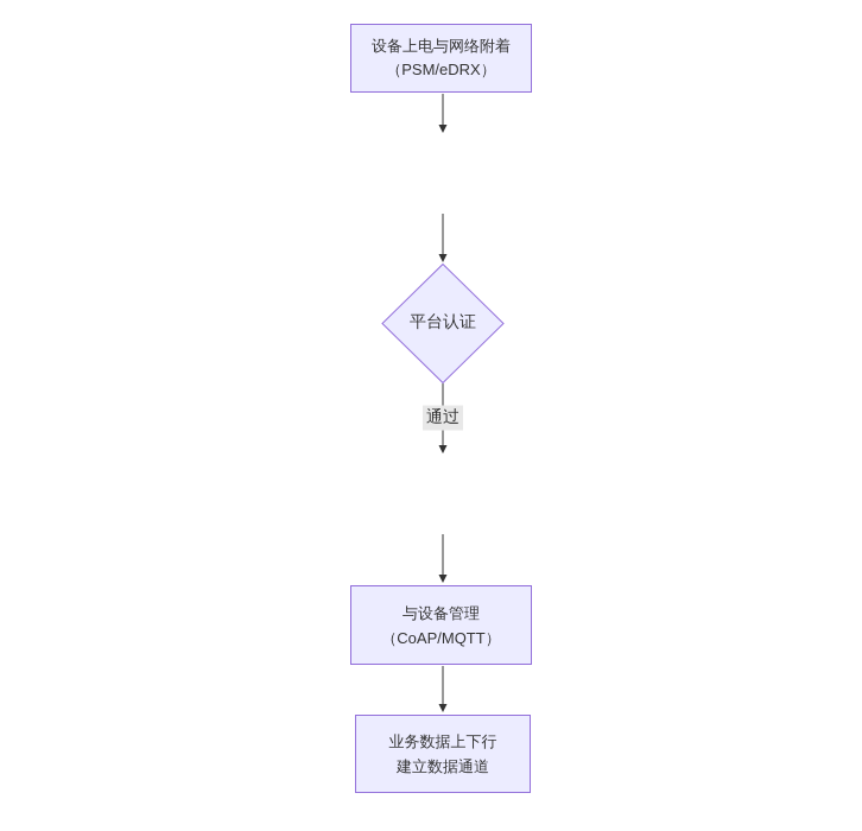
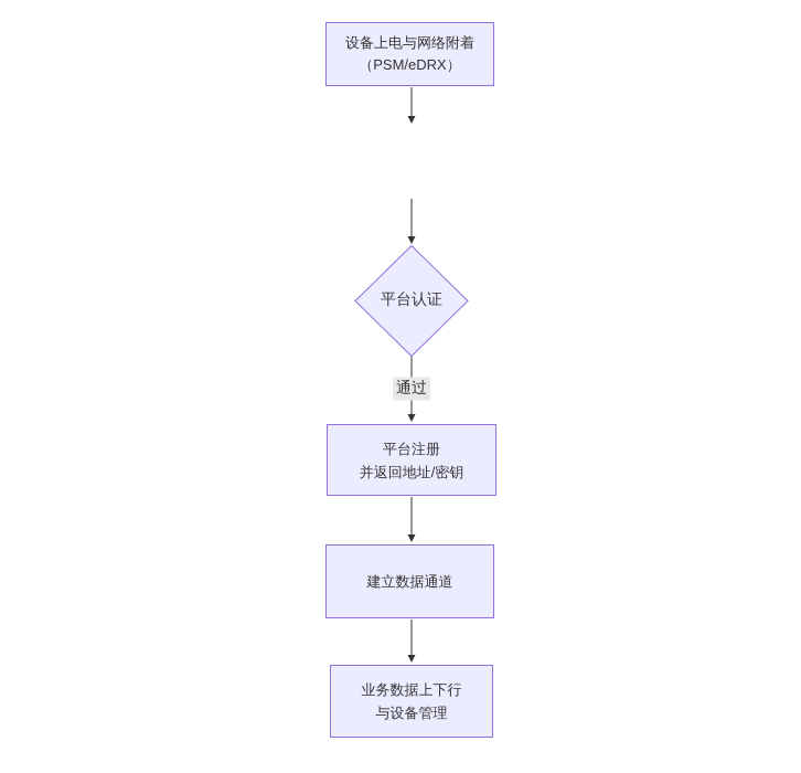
  设备上电与网络附着
  （PSM/eDRX）
  平台认证
  通过
+ 平台注册
+ 并返回地址/密钥
- 与设备管理
+ 建立数据通道
- （CoAP/MQTT）
  业务数据上下行
- 建立数据通道
+ 与设备管理
